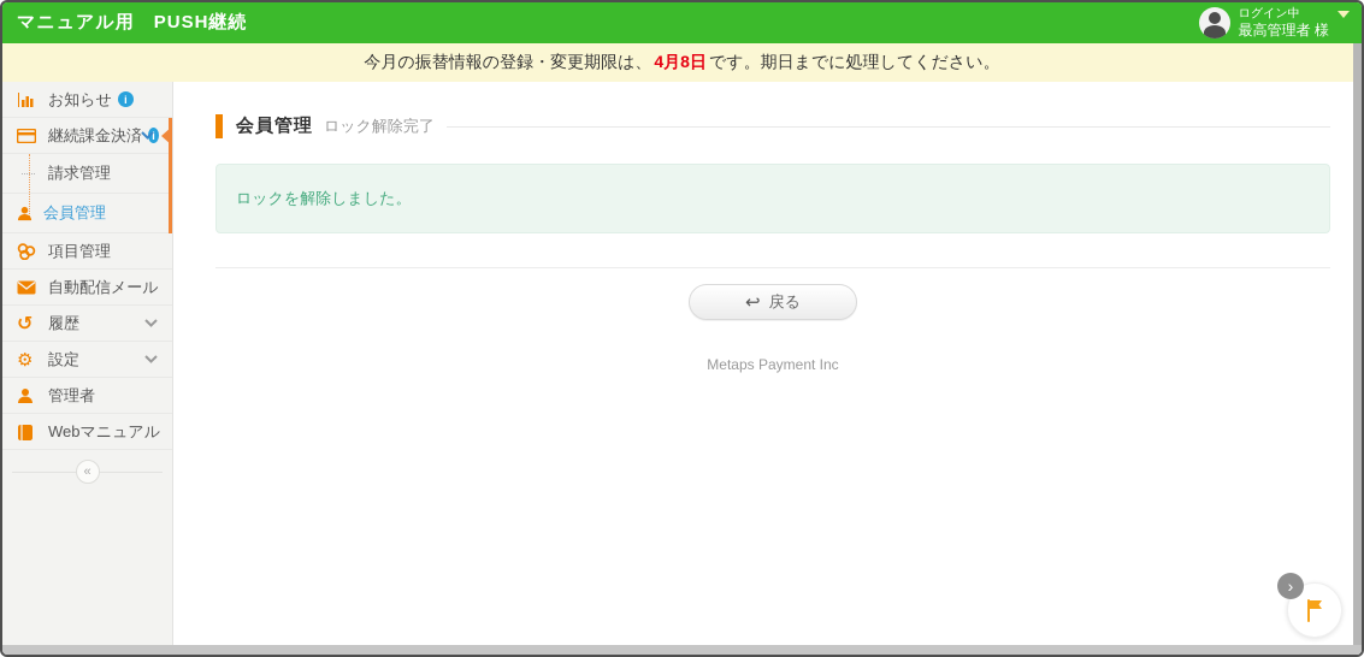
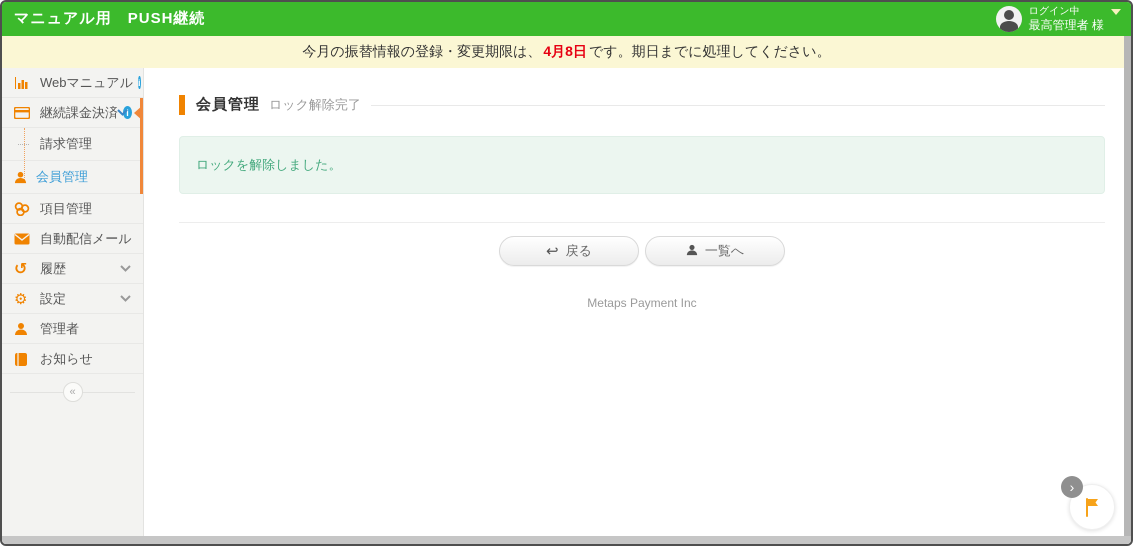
  マニュアル用 PUSH継続
  ログイン中
  最高管理者 様
  今月の振替情報の登録・変更期限は、
  4月8日
  です。期日までに処理してください。
- お知らせ
+ Webマニュアル
  i
  継続課金決済
  i
  請求管理
  会員管理
  項目管理
  自動配信メール
  ↺
  履歴
  ⚙
  設定
  管理者
- Webマニュアル
+ お知らせ
  «
  会員管理
  ロック解除完了
  ロックを解除しました。
  ↩
  戻る
+ 一覧へ
  Metaps Payment Inc
  ›
